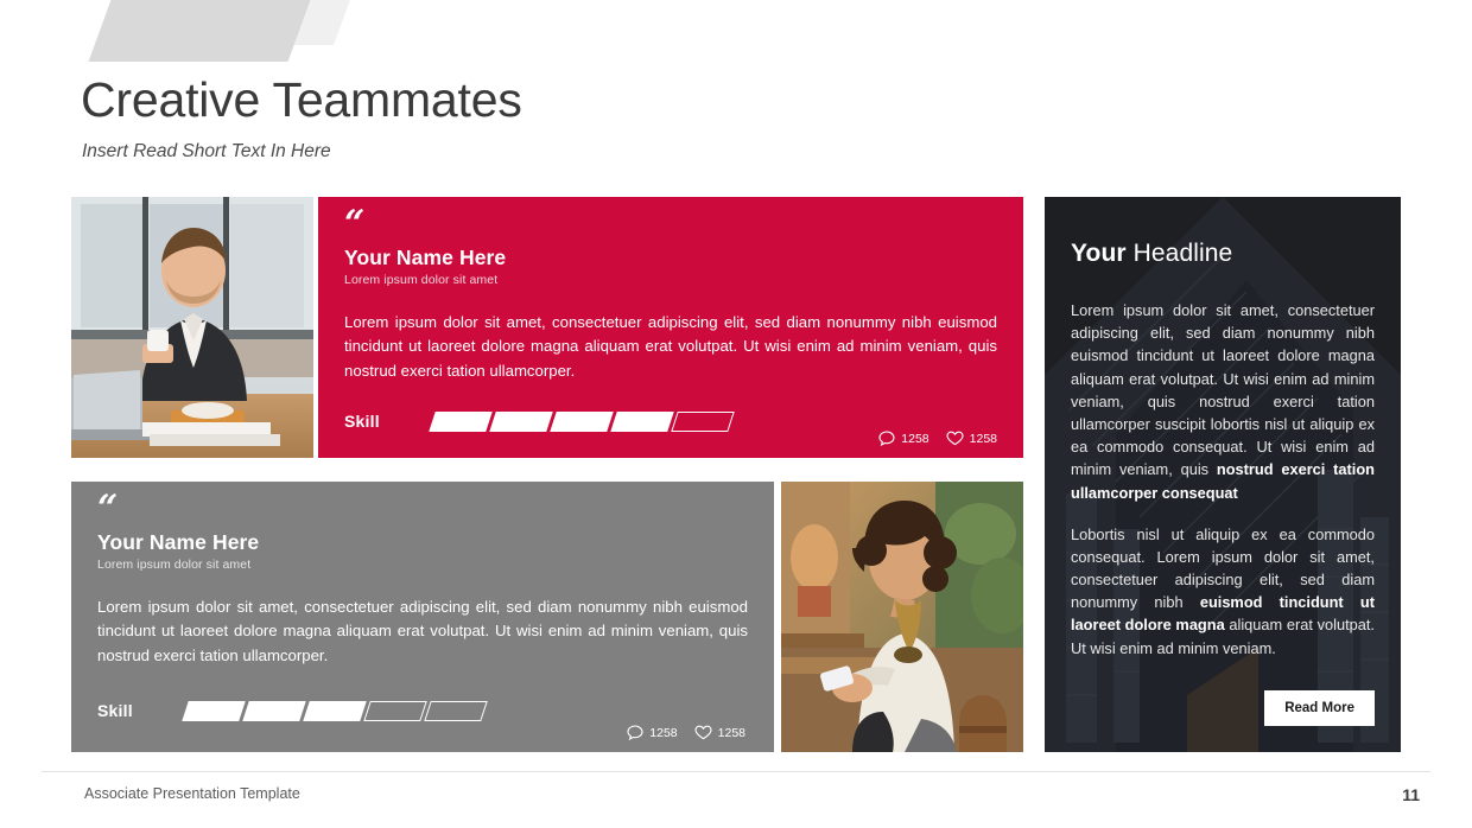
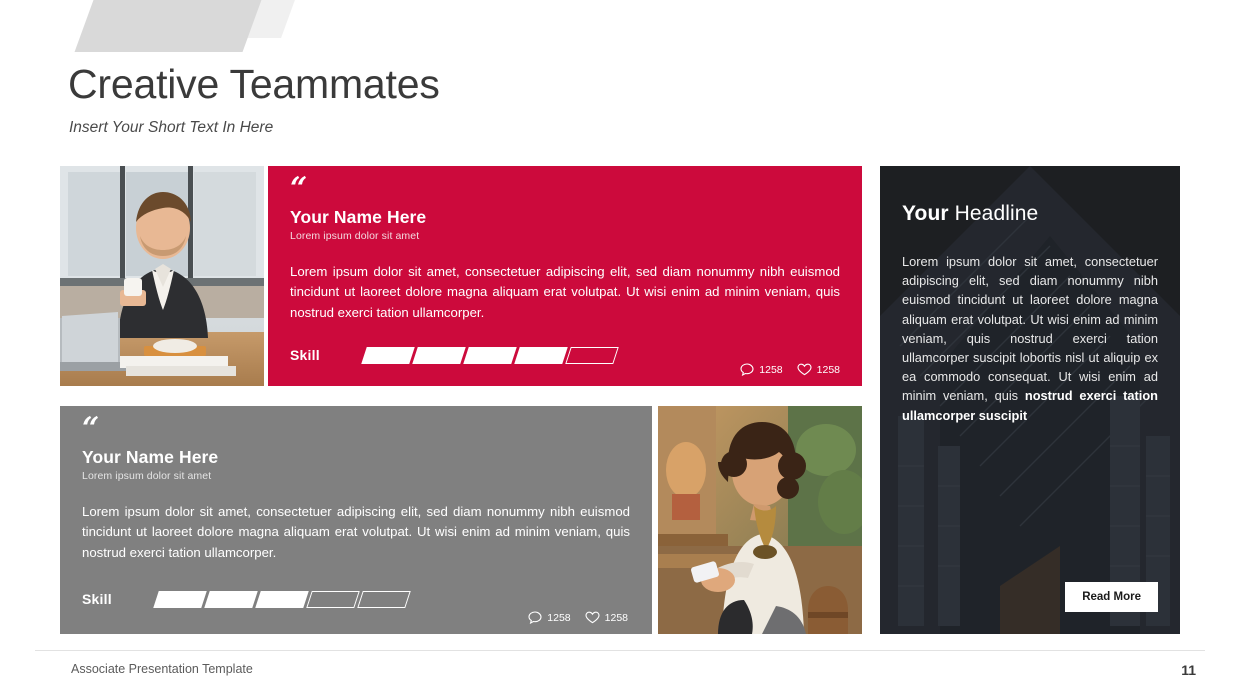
  Creative Teammates
- Insert Read Short Text In Here
+ Insert Your Short Text In Here
  “
  Your Name Here
  Lorem ipsum dolor sit amet
  Lorem ipsum dolor sit amet, consectetuer adipiscing elit, sed diam nonummy nibh euismod tincidunt ut laoreet dolore magna aliquam erat volutpat. Ut wisi enim ad minim veniam, quis nostrud exerci tation ullamcorper.
  Skill
  1258
  1258
  “
  Your Name Here
  Lorem ipsum dolor sit amet
  Lorem ipsum dolor sit amet, consectetuer adipiscing elit, sed diam nonummy nibh euismod tincidunt ut laoreet dolore magna aliquam erat volutpat. Ut wisi enim ad minim veniam, quis nostrud exerci tation ullamcorper.
  Skill
  1258
  1258
  Your Headline
- Lorem ipsum dolor sit amet, consectetuer adipiscing elit, sed diam nonummy nibh euismod tincidunt ut laoreet dolore magna aliquam erat volutpat. Ut wisi enim ad minim veniam, quis nostrud exerci tation ullamcorper suscipit lobortis nisl ut aliquip ex ea commodo consequat. Ut wisi enim ad minim veniam, quis nostrud exerci tation ullamcorper consequat
+ Lorem ipsum dolor sit amet, consectetuer adipiscing elit, sed diam nonummy nibh euismod tincidunt ut laoreet dolore magna aliquam erat volutpat. Ut wisi enim ad minim veniam, quis nostrud exerci tation ullamcorper suscipit lobortis nisl ut aliquip ex ea commodo consequat. Ut wisi enim ad minim veniam, quis nostrud exerci tation ullamcorper suscipit
- Lobortis nisl ut aliquip ex ea commodo consequat. Lorem ipsum dolor sit amet, consectetuer adipiscing elit, sed diam nonummy nibh euismod tincidunt ut laoreet dolore magna aliquam erat volutpat. Ut wisi enim ad minim veniam.
  Read More
  Associate Presentation Template
  11
